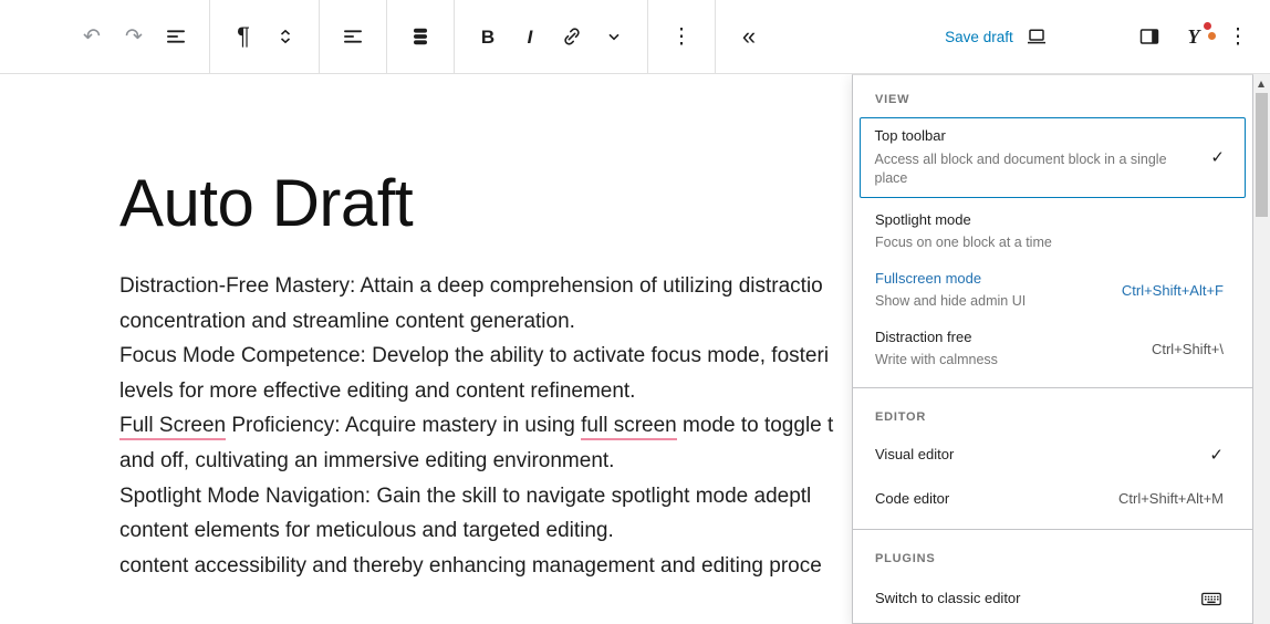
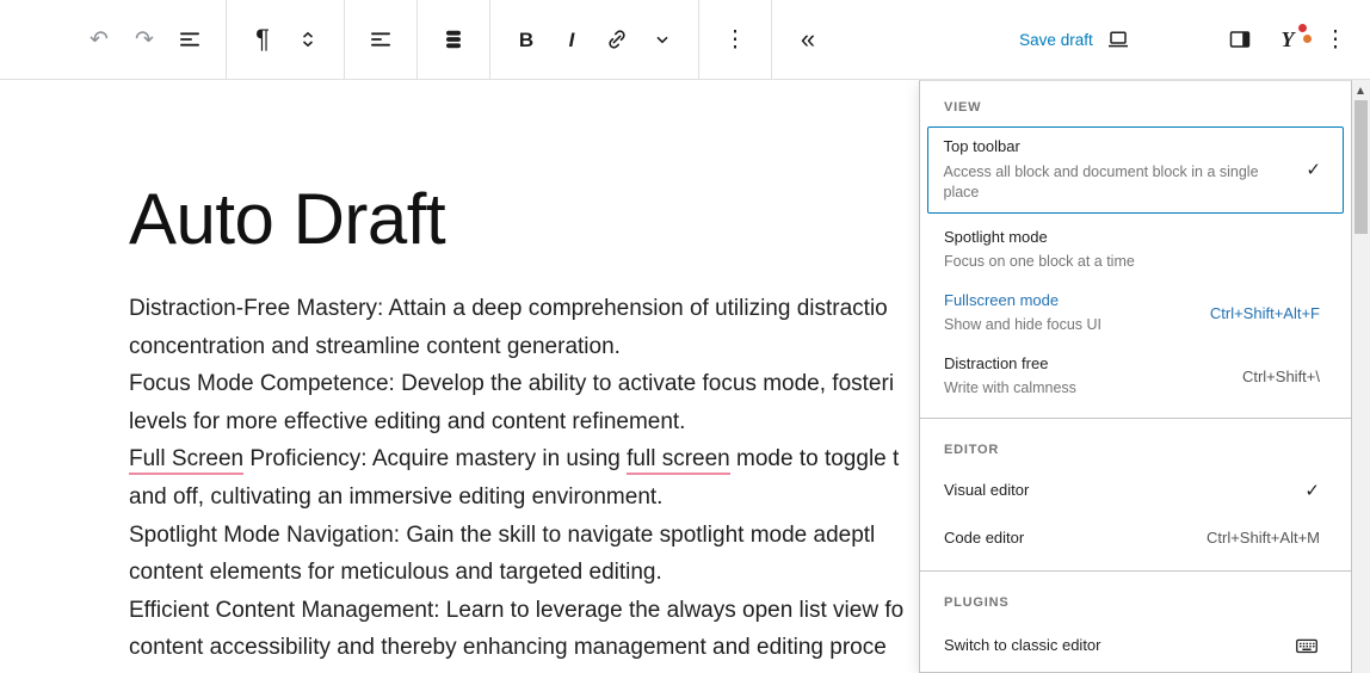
  ↶
  ↷
  ¶
  B
  I
  ⋮
  «
  Save draft
  Y
  ⋮
  Auto Draft
  Distraction-Free Mastery: Attain a deep comprehension of utilizing distractio
  concentration and streamline content generation.
  Focus Mode Competence: Develop the ability to activate focus mode, fosteri
  levels for more effective editing and content refinement.
  Full Screen Proficiency: Acquire mastery in using full screen mode to toggle t
  and off, cultivating an immersive editing environment.
  Spotlight Mode Navigation: Gain the skill to navigate spotlight mode adeptl
  content elements for meticulous and targeted editing.
+ Efficient Content Management: Learn to leverage the always open list view fo
  content accessibility and thereby enhancing management and editing proce
  VIEW
  Top toolbar
  Access all block and document block in a single place
  ✓
  Spotlight mode
  Focus on one block at a time
  Fullscreen mode
- Show and hide admin UI
+ Show and hide focus UI
  Ctrl+Shift+Alt+F
  Distraction free
  Write with calmness
  Ctrl+Shift+\
  EDITOR
  Visual editor
  ✓
  Code editor
  Ctrl+Shift+Alt+M
  PLUGINS
  Switch to classic editor
